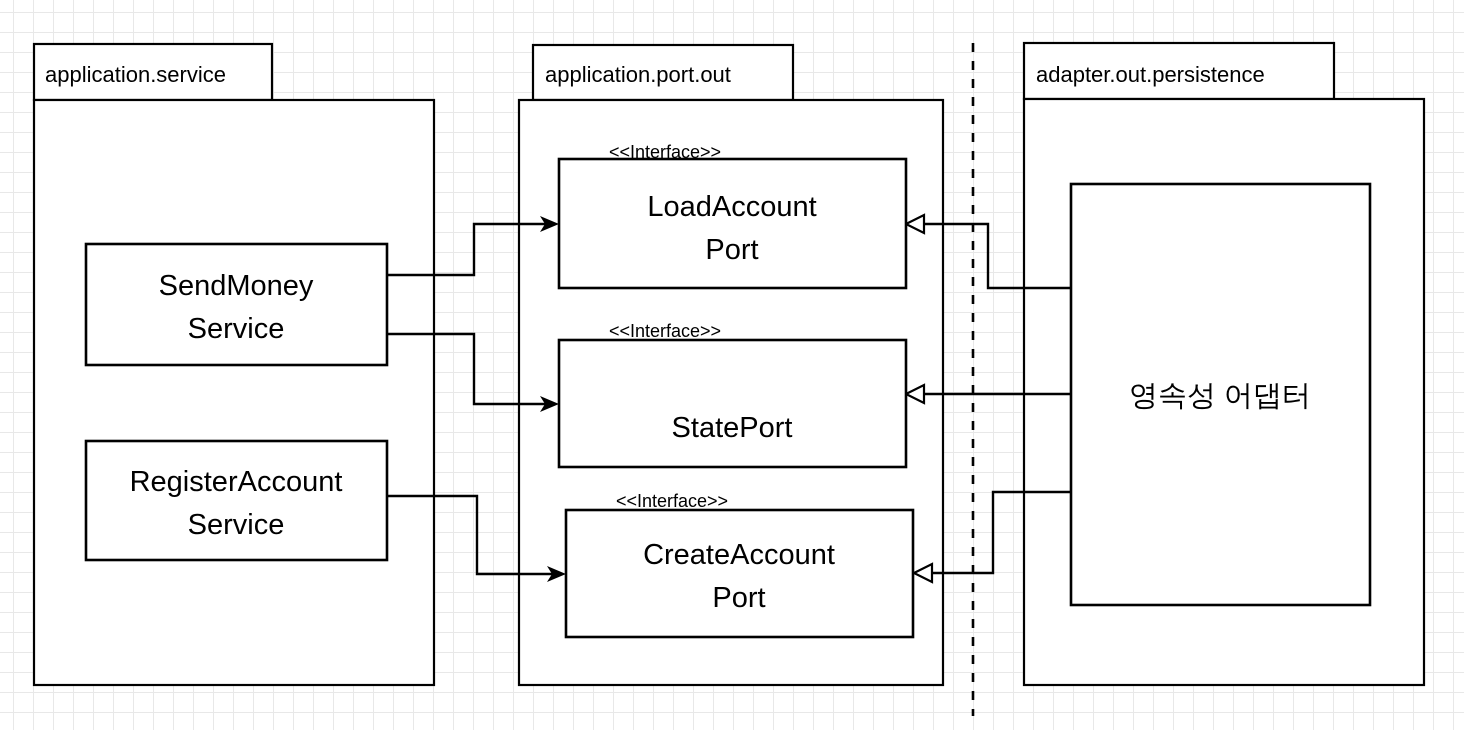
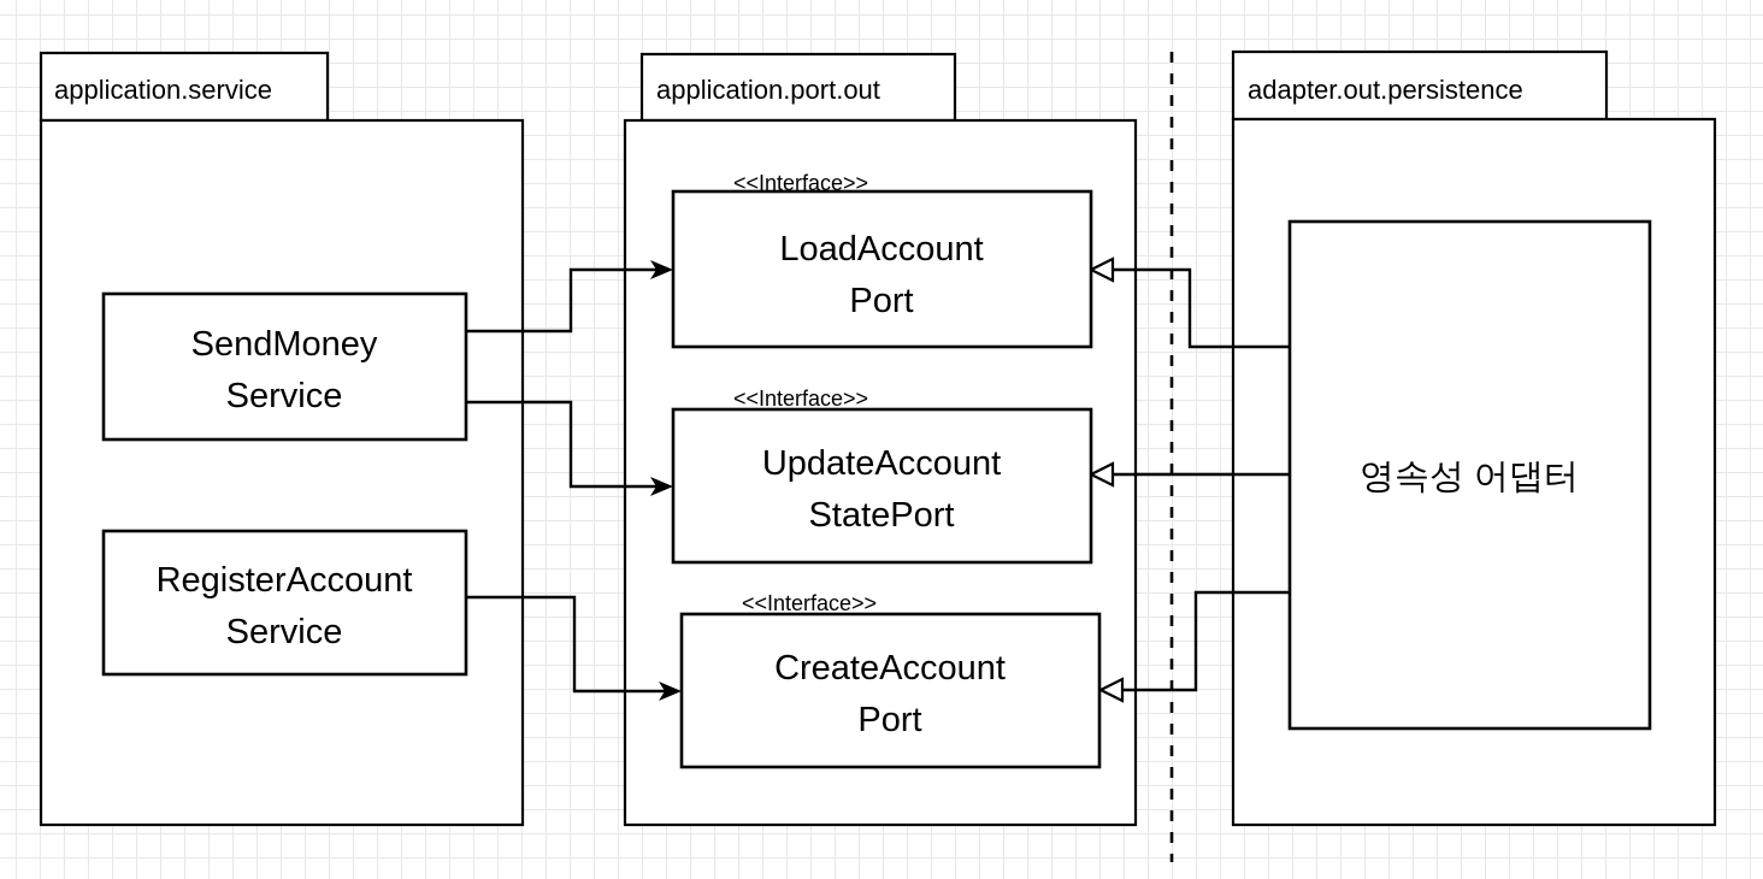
  application.service
  application.port.out
  adapter.out.persistence
  SendMoney
  Service
  RegisterAccount
  Service
  <<Interface>>
  LoadAccount
  Port
  <<Interface>>
+ UpdateAccount
  StatePort
  <<Interface>>
  CreateAccount
  Port
  영속성 어댑터
